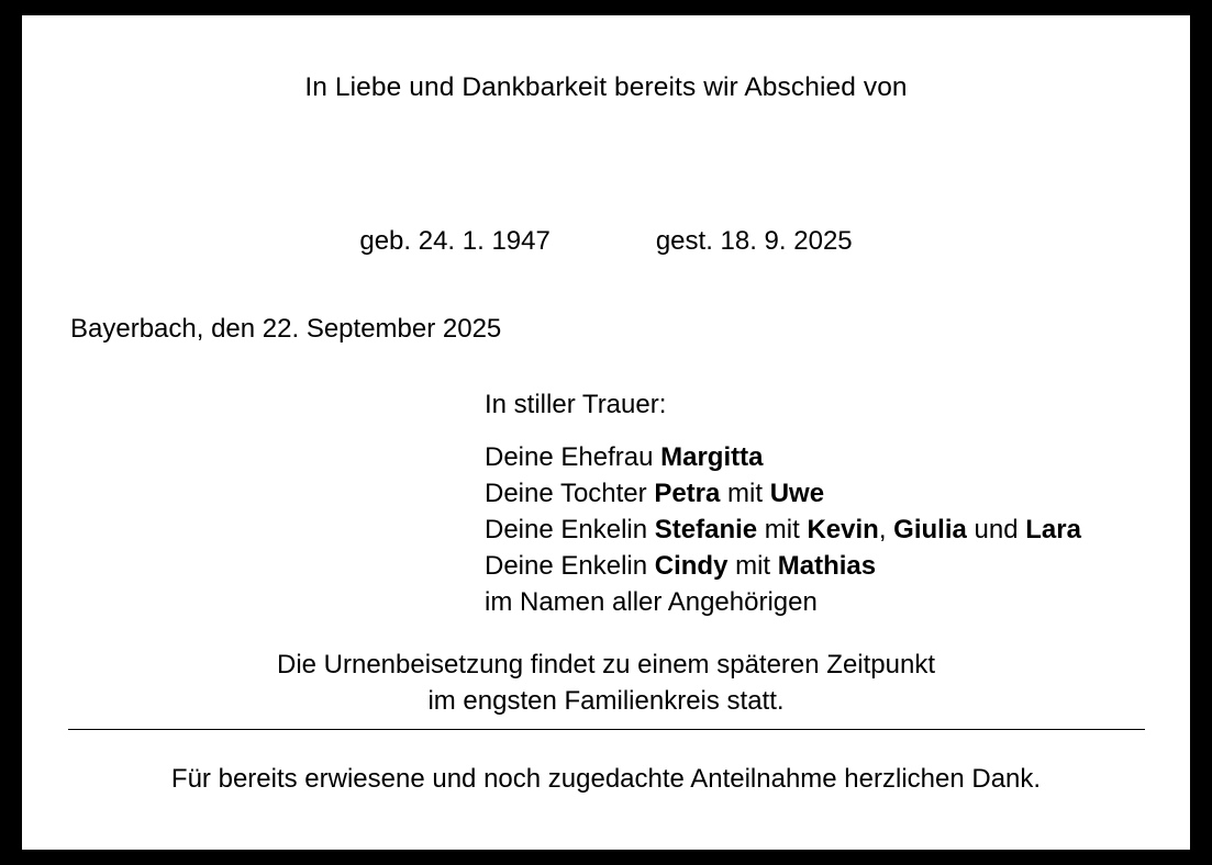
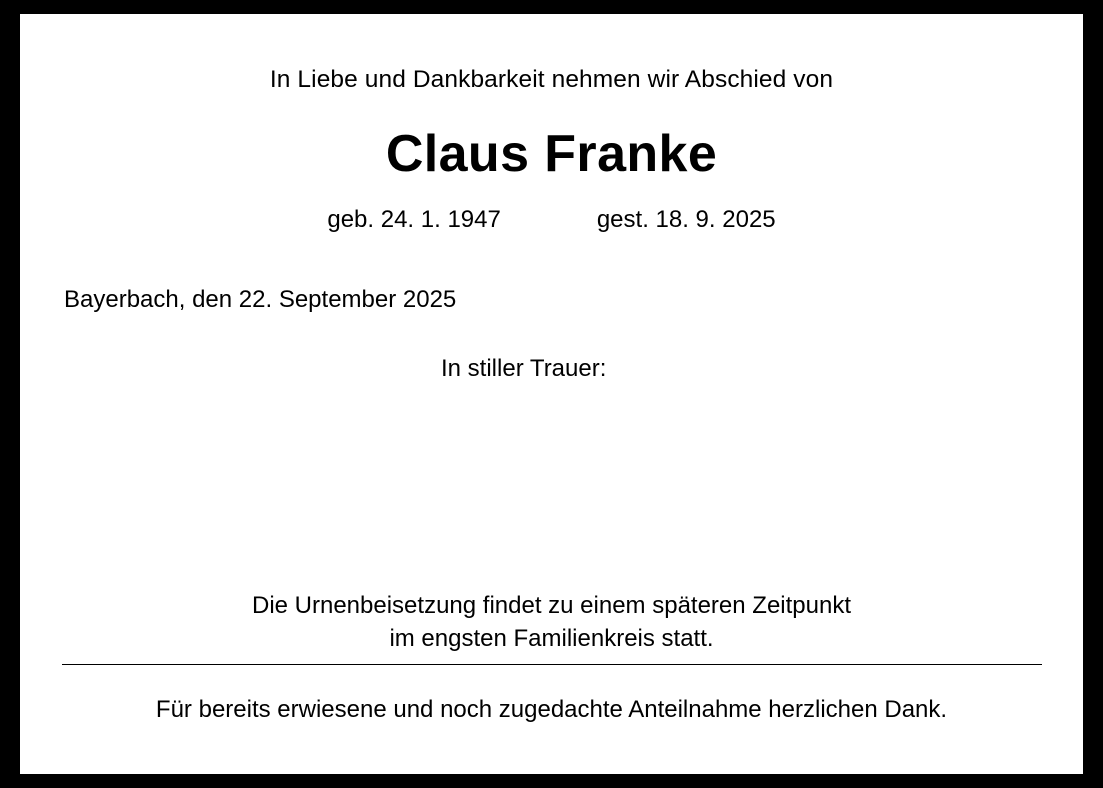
- In Liebe und Dankbarkeit bereits wir Abschied von
+ In Liebe und Dankbarkeit nehmen wir Abschied von
+ Claus Franke
  geb. 24. 1. 1947 gest. 18. 9. 2025
  Bayerbach, den 22. September 2025
  In stiller Trauer:
- Deine Ehefrau Margitta
- Deine Tochter Petra mit Uwe
- Deine Enkelin Stefanie mit Kevin, Giulia und Lara
- Deine Enkelin Cindy mit Mathias
- im Namen aller Angehörigen
  Die Urnenbeisetzung findet zu einem späteren Zeitpunkt
  im engsten Familienkreis statt.
  Für bereits erwiesene und noch zugedachte Anteilnahme herzlichen Dank.
